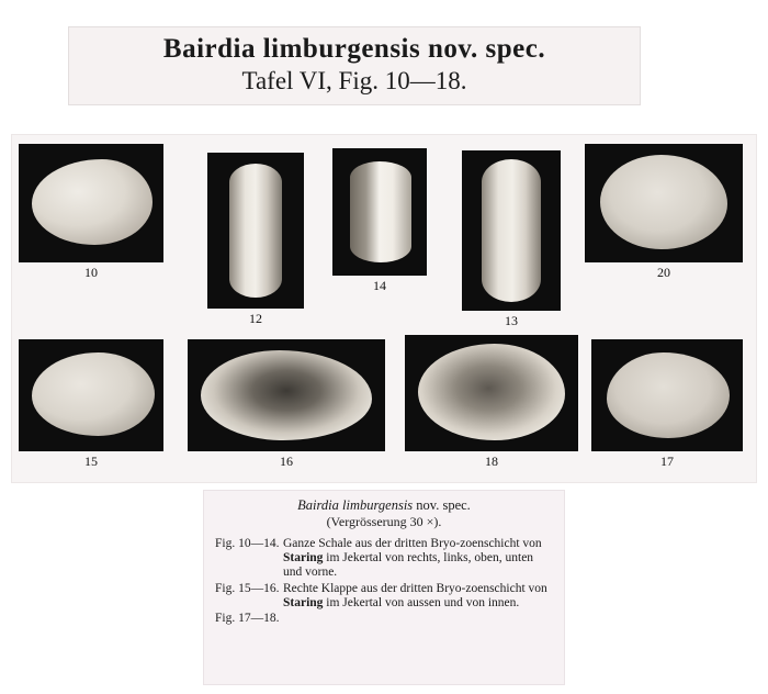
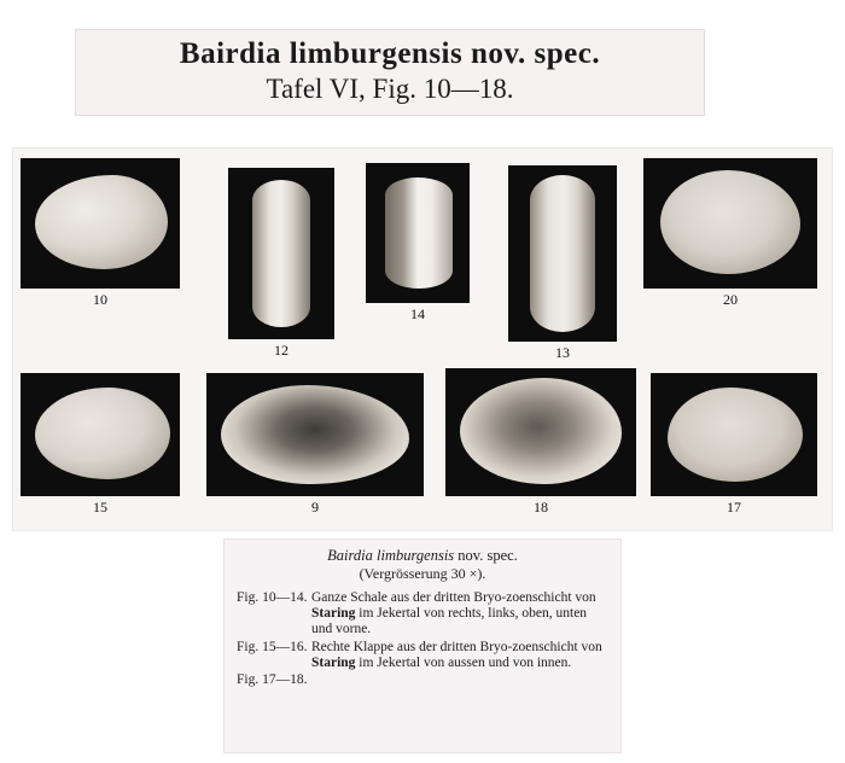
  Bairdia limburgensis nov. spec.
  Tafel VI, Fig. 10—18.
  10
  12
  14
  13
  20
  15
- 16
+ 9
  18
  17
  Bairdia limburgensis nov. spec.
  (Vergrösserung 30 ×).
  Fig. 10—14.
  Ganze Schale aus der dritten Bryo-zoenschicht von Staring im Jekertal von rechts, links, oben, unten und vorne.
  Fig. 15—16.
  Rechte Klappe aus der dritten Bryo-zoenschicht von Staring im Jekertal von aussen und von innen.
  Fig. 17—18.
